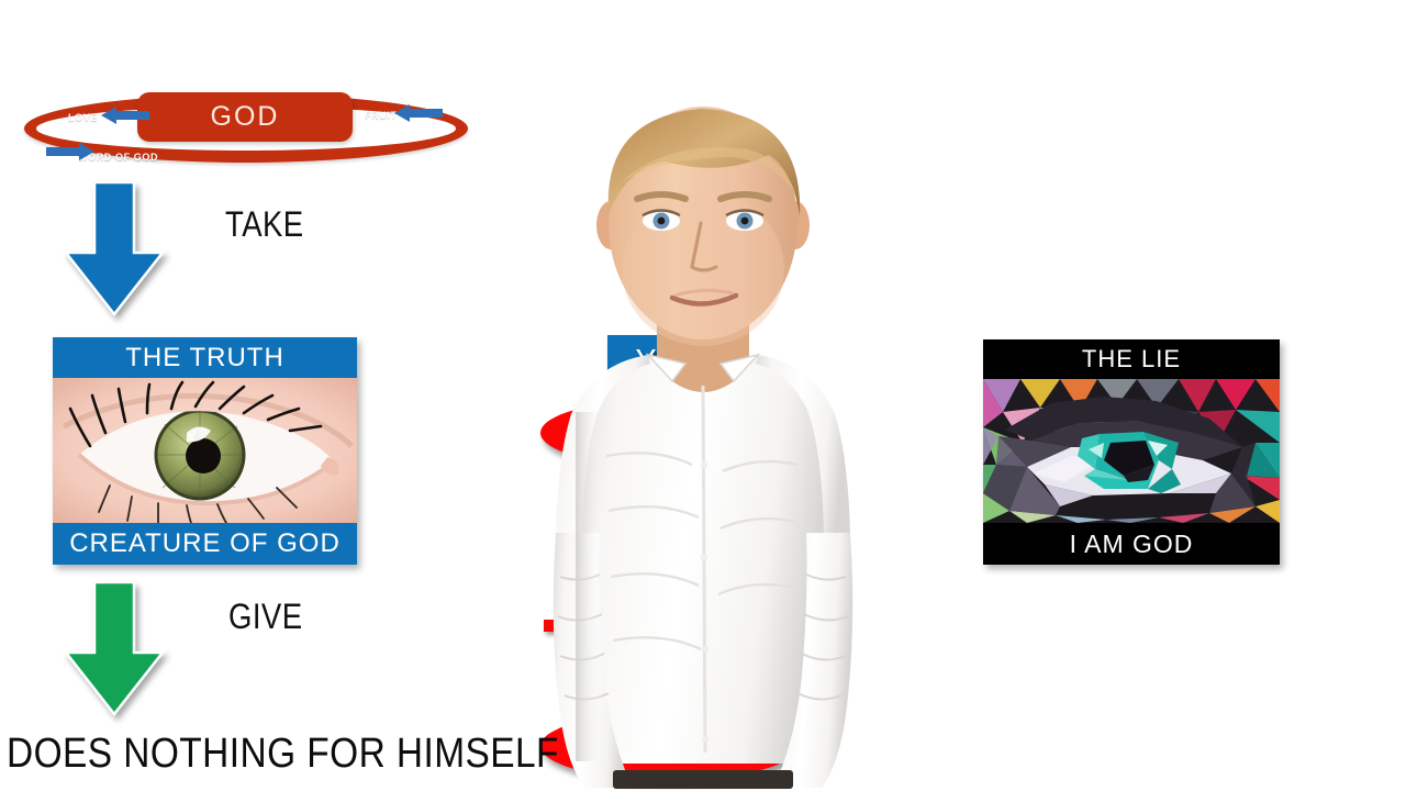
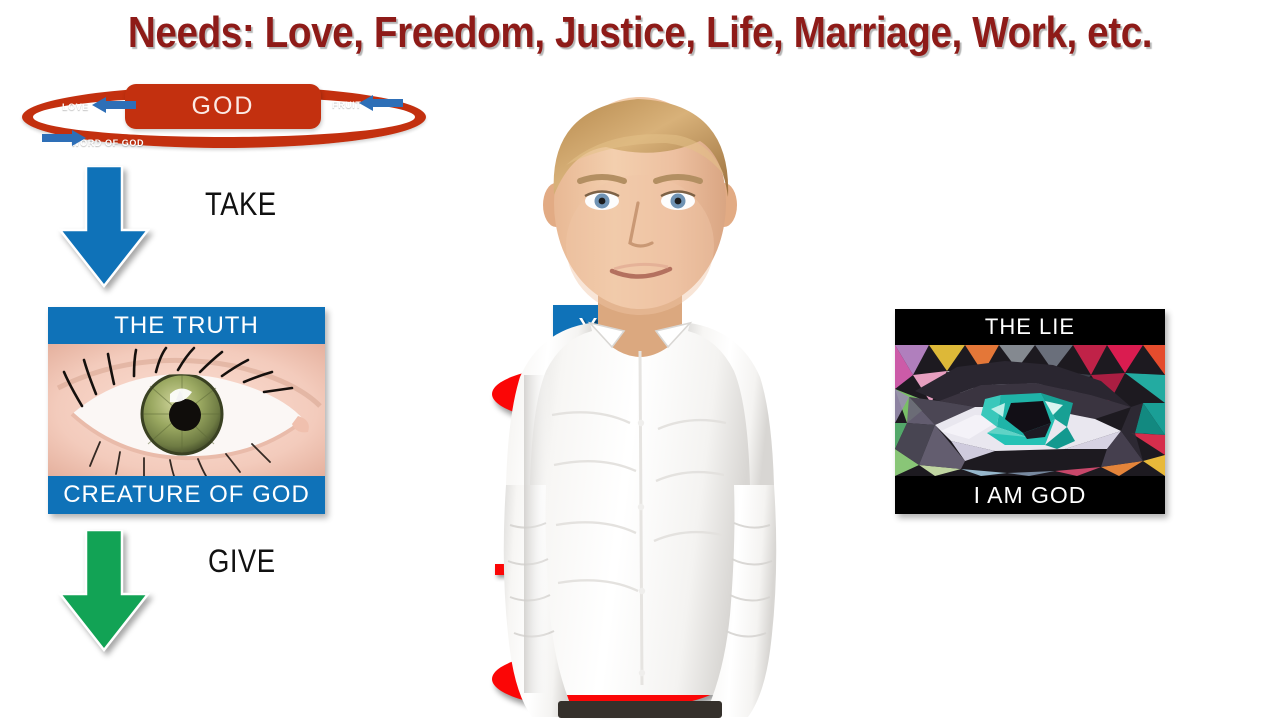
+ Needs: Love, Freedom, Justice, Life, Marriage, Work, etc.
  GOD
  LOVE
  FRUIT
  ORD OF GOD
  TAKE
  THE TRUTH
  CREATURE OF GOD
  GIVE
- DOES NOTHING FOR HIMSELF
  THE LIE
  I AM GOD
